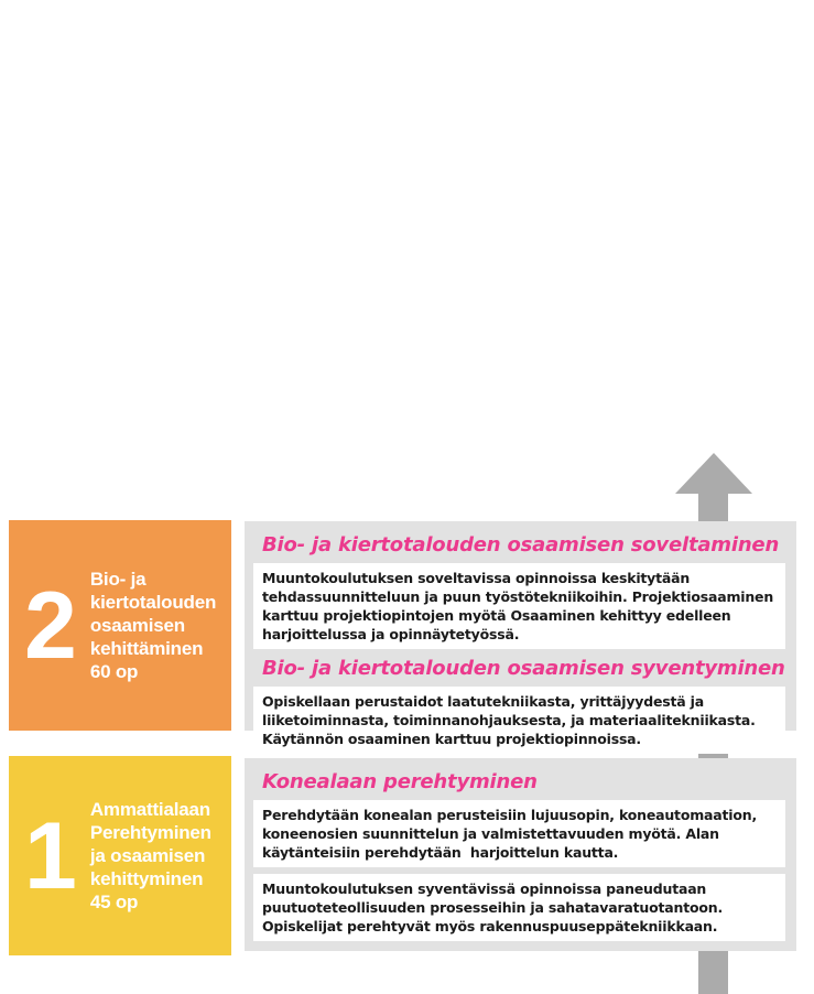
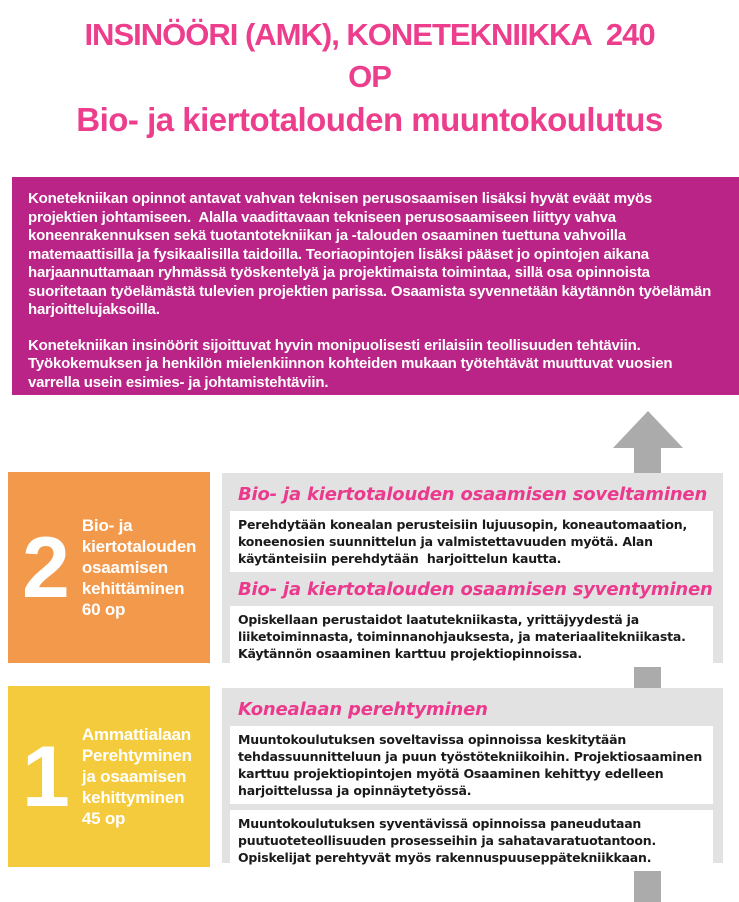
+ INSINÖÖRI (AMK), KONETEKNIIKKA 240
+ OP
+ Bio- ja kiertotalouden muuntokoulutus
+ Konetekniikan opinnot antavat vahvan teknisen perusosaamisen lisäksi hyvät eväät myös projektien johtamiseen. Alalla vaadittavaan tekniseen perusosaamiseen liittyy vahva koneenrakennuksen sekä tuotantotekniikan ja -talouden osaaminen tuettuna vahvoilla matemaattisilla ja fysikaalisilla taidoilla. Teoriaopintojen lisäksi pääset jo opintojen aikana harjaannuttamaan ryhmässä työskentelyä ja projektimaista toimintaa, sillä osa opinnoista suoritetaan työelämästä tulevien projektien parissa. Osaamista syvennetään käytännön työelämän harjoittelujaksoilla.
+ Konetekniikan insinöörit sijoittuvat hyvin monipuolisesti erilaisiin teollisuuden tehtäviin. Työkokemuksen ja henkilön mielenkiinnon kohteiden mukaan työtehtävät muuttuvat vuosien varrella usein esimies- ja johtamistehtäviin.
  2
  Bio- ja kiertotalouden osaamisen kehittäminen 60 op
  Bio- ja kiertotalouden osaamisen soveltaminen
- Muuntokoulutuksen soveltavissa opinnoissa keskitytään tehdassuunnitteluun ja puun työstötekniikoihin. Projektiosaaminen karttuu projektiopintojen myötä Osaaminen kehittyy edelleen harjoittelussa ja opinnäytetyössä.
+ Perehdytään konealan perusteisiin lujuusopin, koneautomaation, koneenosien suunnittelun ja valmistettavuuden myötä. Alan käytänteisiin perehdytään harjoittelun kautta.
  Bio- ja kiertotalouden osaamisen syventyminen
  Opiskellaan perustaidot laatutekniikasta, yrittäjyydestä ja liiketoiminnasta, toiminnanohjauksesta, ja materiaalitekniikasta. Käytännön osaaminen karttuu projektiopinnoissa.
  1
  Ammattialaan Perehtyminen ja osaamisen kehittyminen 45 op
  Konealaan perehtyminen
- Perehdytään konealan perusteisiin lujuusopin, koneautomaation, koneenosien suunnittelun ja valmistettavuuden myötä. Alan käytänteisiin perehdytään harjoittelun kautta.
+ Muuntokoulutuksen soveltavissa opinnoissa keskitytään tehdassuunnitteluun ja puun työstötekniikoihin. Projektiosaaminen karttuu projektiopintojen myötä Osaaminen kehittyy edelleen harjoittelussa ja opinnäytetyössä.
  Muuntokoulutuksen syventävissä opinnoissa paneudutaan puutuoteteollisuuden prosesseihin ja sahatavaratuotantoon. Opiskelijat perehtyvät myös rakennuspuuseppätekniikkaan.
